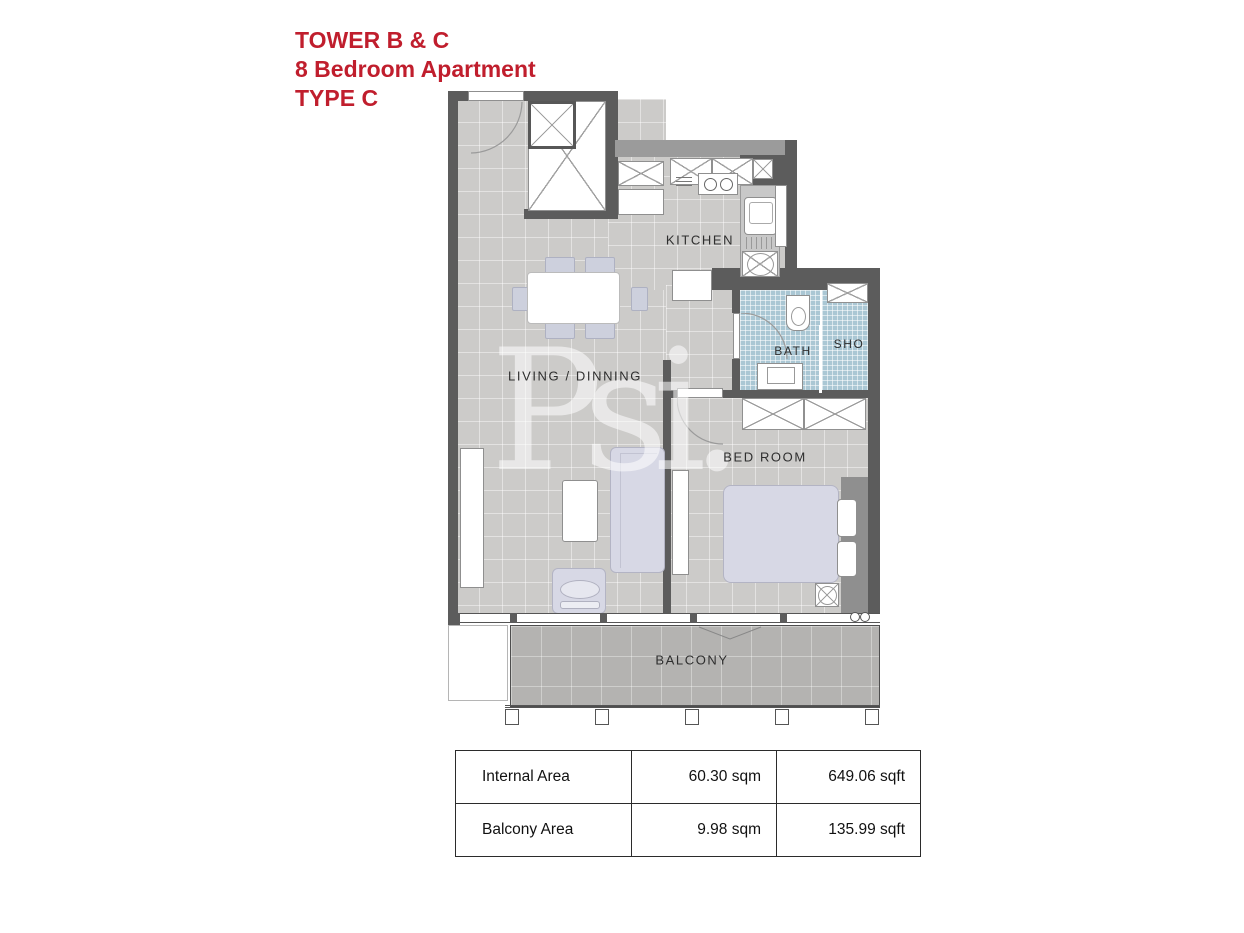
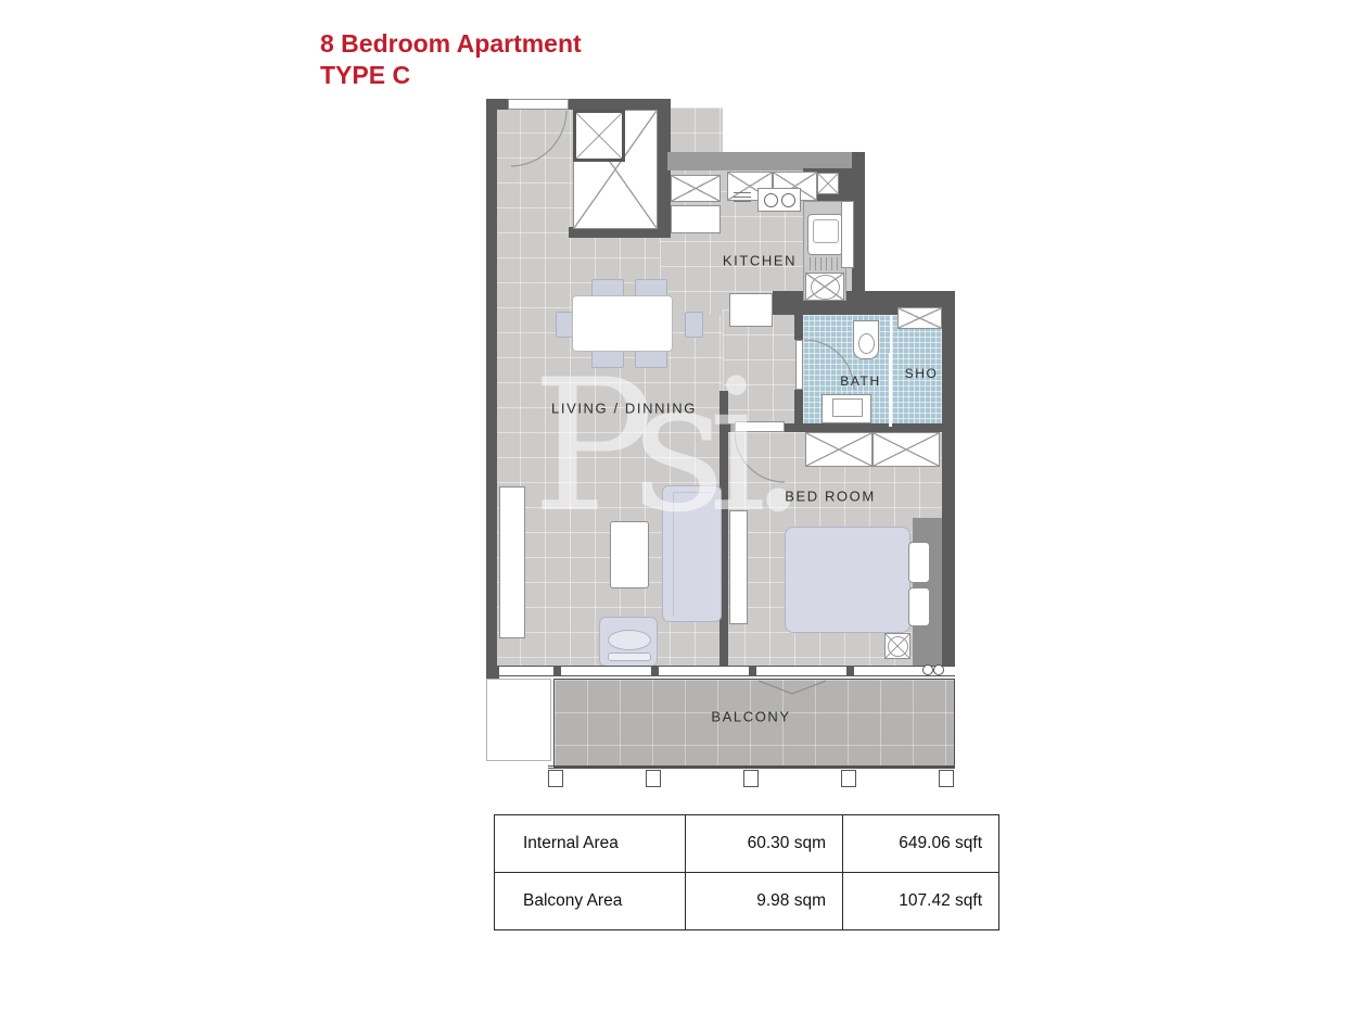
- TOWER B & C
  8 Bedroom Apartment
  TYPE C
  Psi.
  KITCHEN
  BATH
  SHO
  LIVING / DINNING
  BED ROOM
  BALCONY
  Internal Area	60.30 sqm	649.06 sqft
- Balcony Area	9.98 sqm	135.99 sqft
+ Balcony Area	9.98 sqm	107.42 sqft
